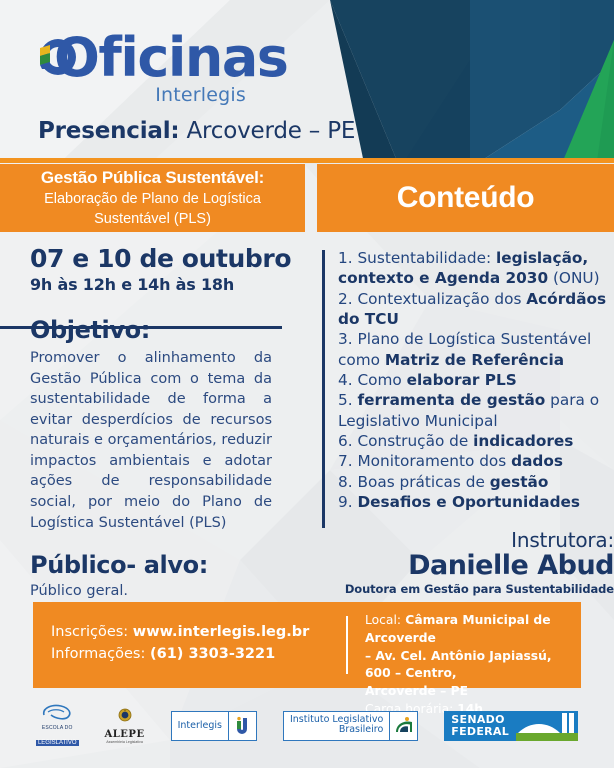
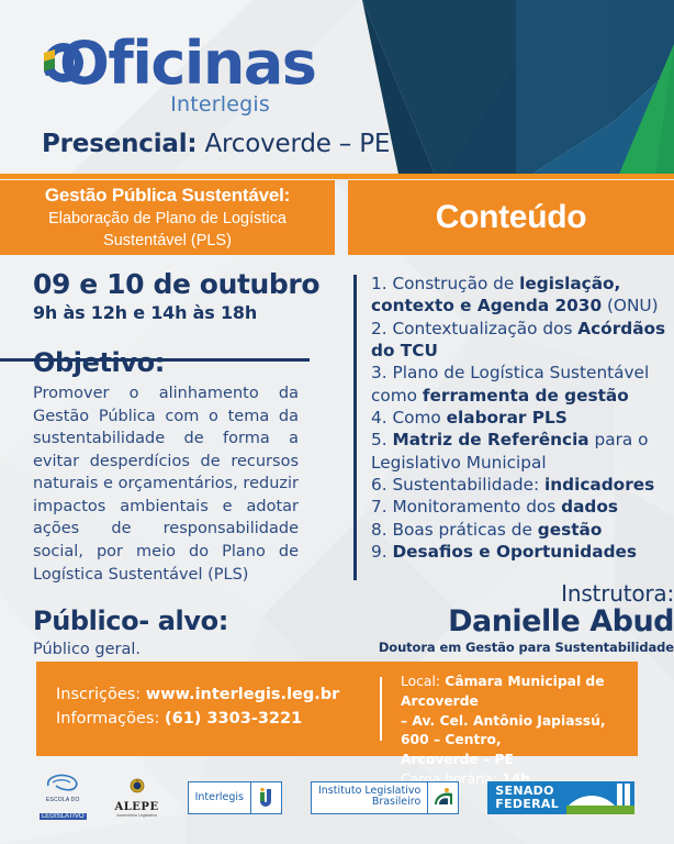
  Oficinas
  Interlegis
  Presencial: Arcoverde – PE
  Gestão Pública Sustentável:
  Elaboração de Plano de Logística
  Sustentável (PLS)
  Conteúdo
- 07 e 10 de outubro
+ 09 e 10 de outubro
  9h às 12h e 14h às 18h
  Objetivo:
  Promover o alinhamento da Gestão Pública com o tema da sustentabilidade de forma a evitar desperdícios de recursos naturais e orçamentários, reduzir impactos ambientais e adotar ações de responsabilidade social, por meio do Plano de Logística Sustentável (PLS)
  Público- alvo:
  Público geral.
- 1. Sustentabilidade: legislação, contexto e Agenda 2030 (ONU)
+ 1. Construção de legislação, contexto e Agenda 2030 (ONU)
  2. Contextualização dos Acórdãos do TCU
- 3. Plano de Logística Sustentável como Matriz de Referência
+ 3. Plano de Logística Sustentável como ferramenta de gestão
  4. Como elaborar PLS
- 5. ferramenta de gestão para o Legislativo Municipal
+ 5. Matriz de Referência para o Legislativo Municipal
- 6. Construção de indicadores
+ 6. Sustentabilidade: indicadores
  7. Monitoramento dos dados
  8. Boas práticas de gestão
  9. Desafios e Oportunidades
  Instrutora:
  Danielle Abud
  Doutora em Gestão para Sustentabilidade
  Inscrições: www.interlegis.leg.br
  Informações: (61) 3303-3221
  Local: Câmara Municipal de Arcoverde
  – Av. Cel. Antônio Japiassú, 600 – Centro,
  Arcoverde – PE
  Carga horária: 14h
  ALEPE
  Interlegis
  Instituto Legislativo
  Brasileiro
  SENADO
  FEDERAL
